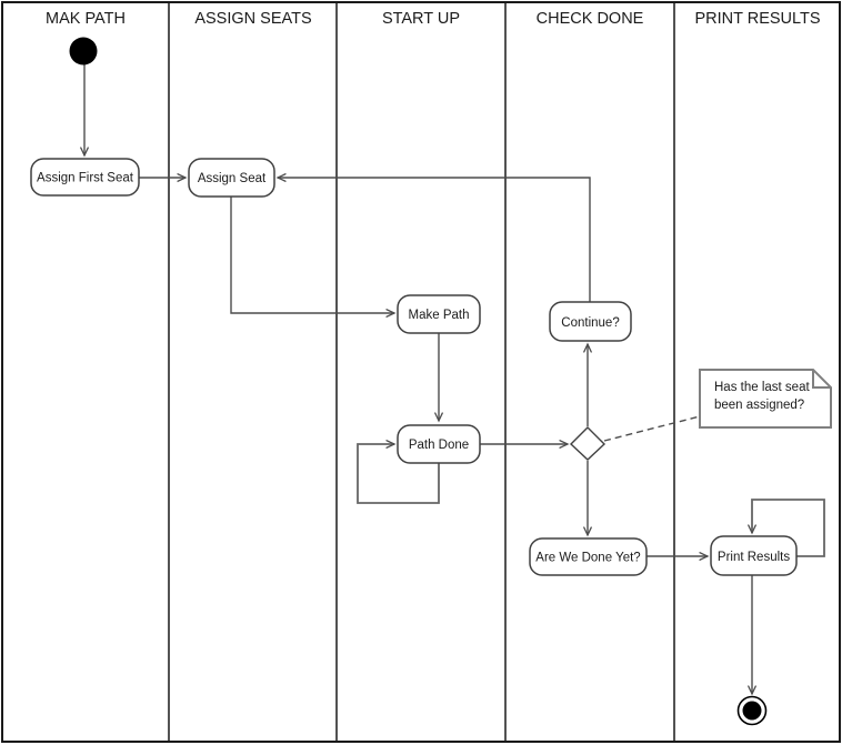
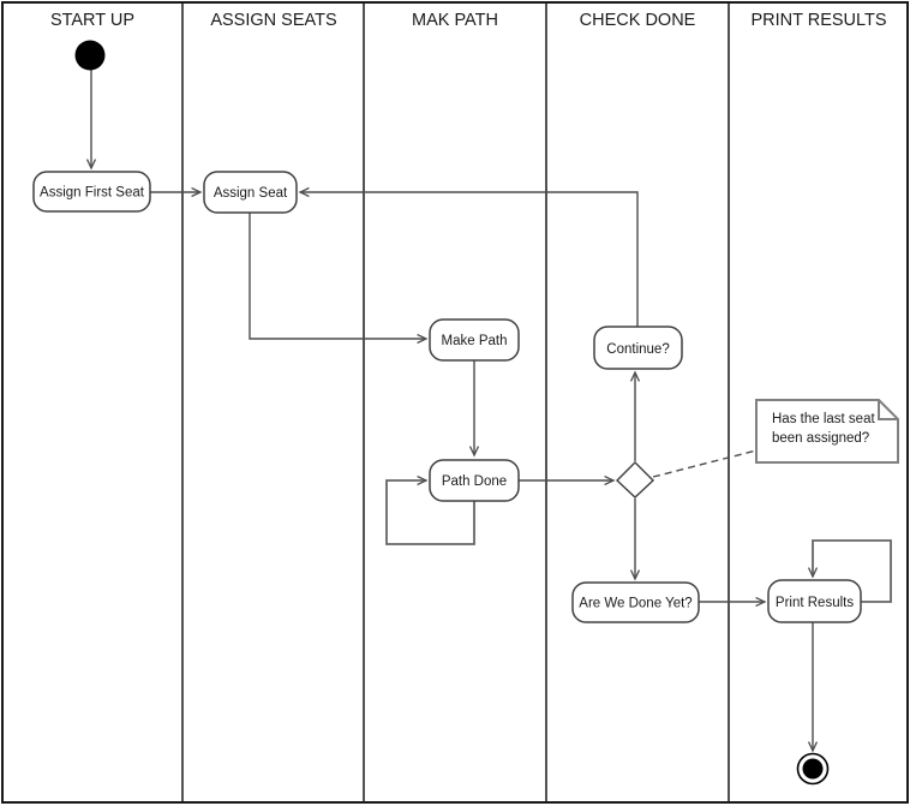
- MAK PATH
+ START UP
  ASSIGN SEATS
- START UP
+ MAK PATH
  CHECK DONE
  PRINT RESULTS
  Assign First Seat
  Assign Seat
  Make Path
  Path Done
  Continue?
  Are We Done Yet?
  Print Results
  Has the last seat
  been assigned?
